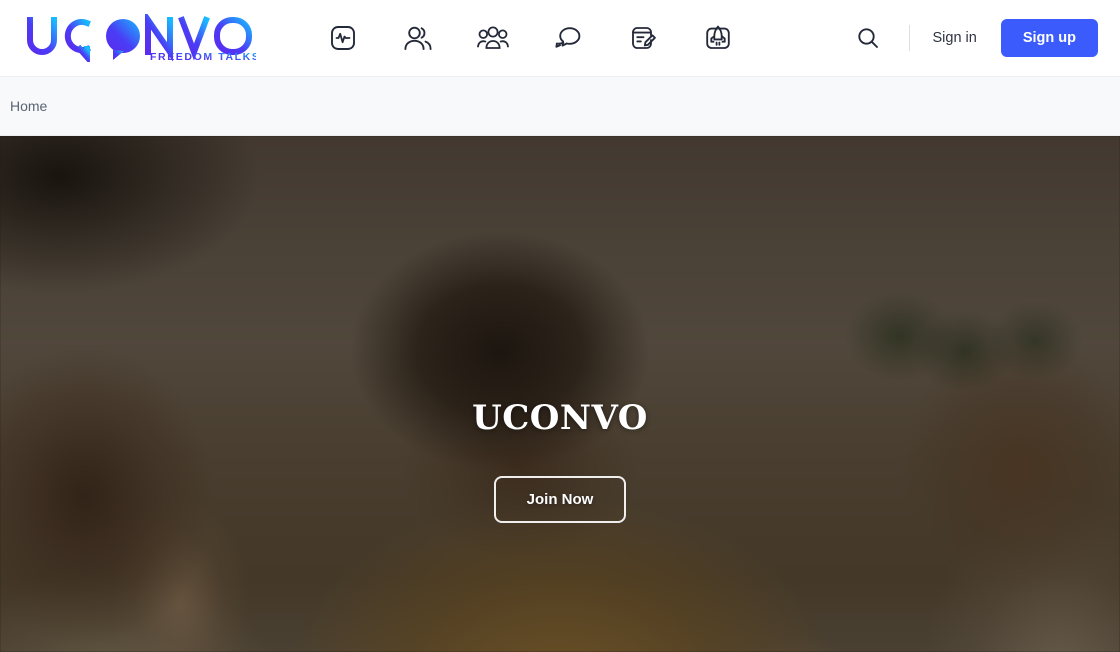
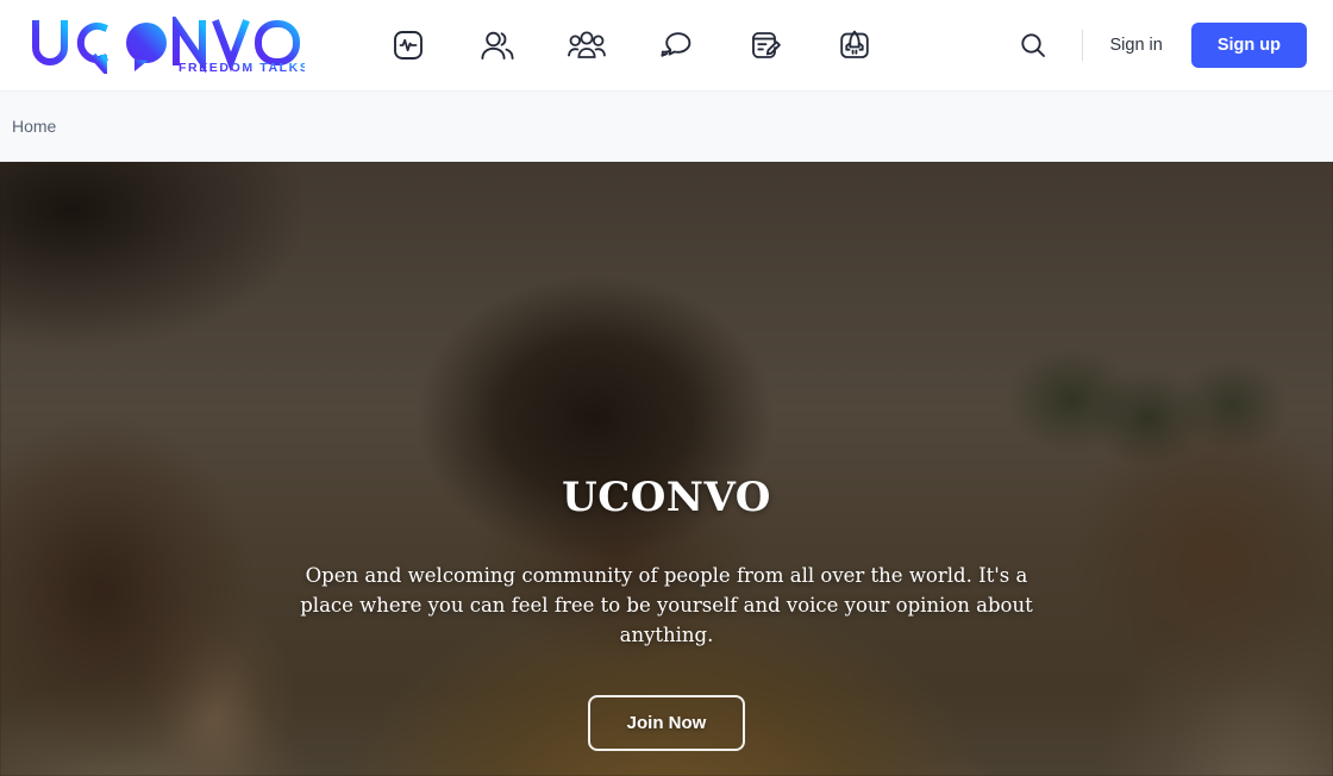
  FREEDOM TALK
  Sign in
  Sign up
  Home
  UCONVO
+ Open and welcoming community of people from all over the world. It's a place where you can feel free to be yourself and voice your opinion about anything.
  Join Now
